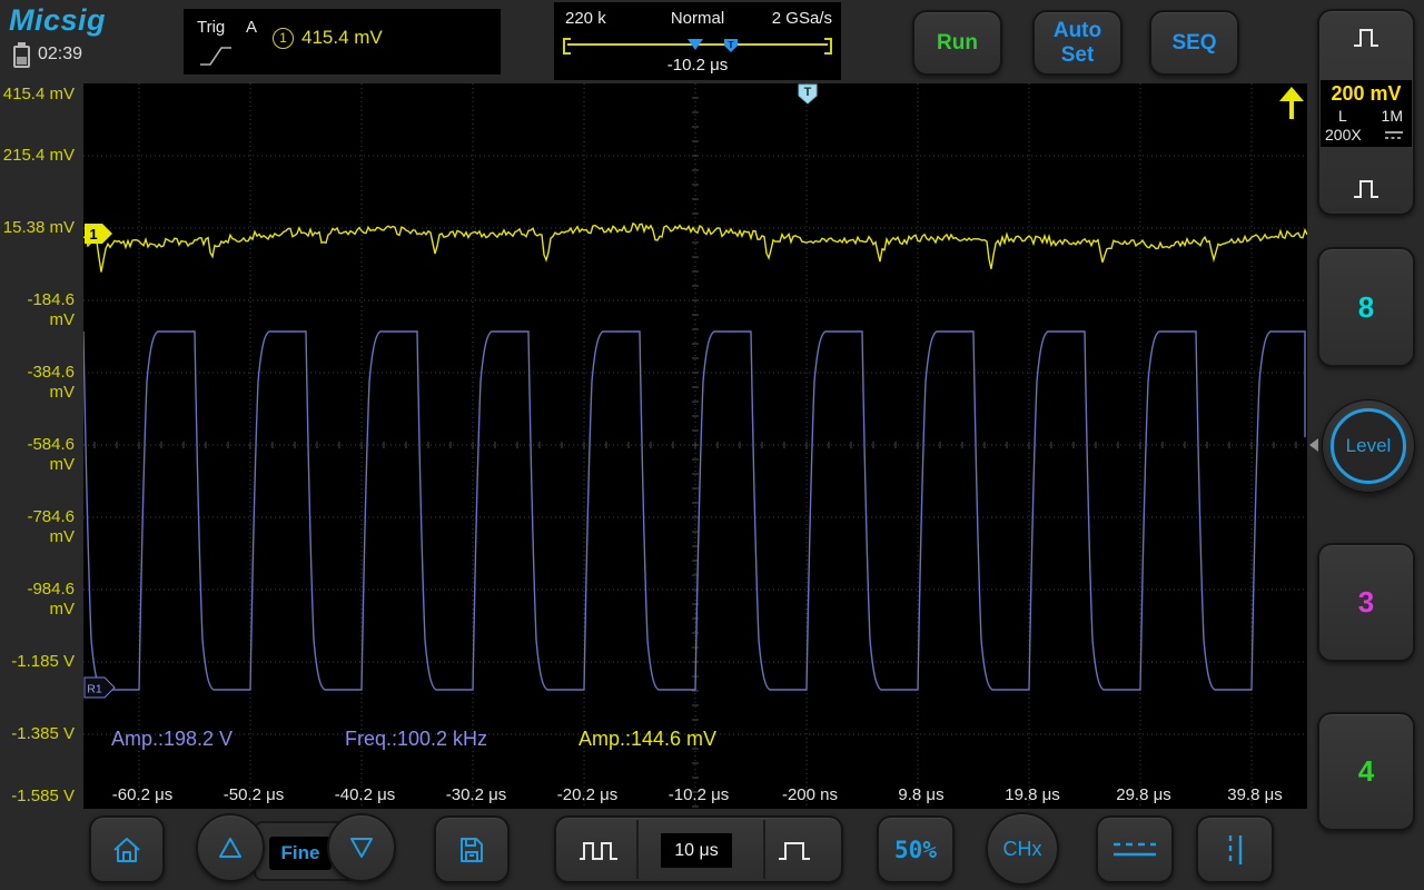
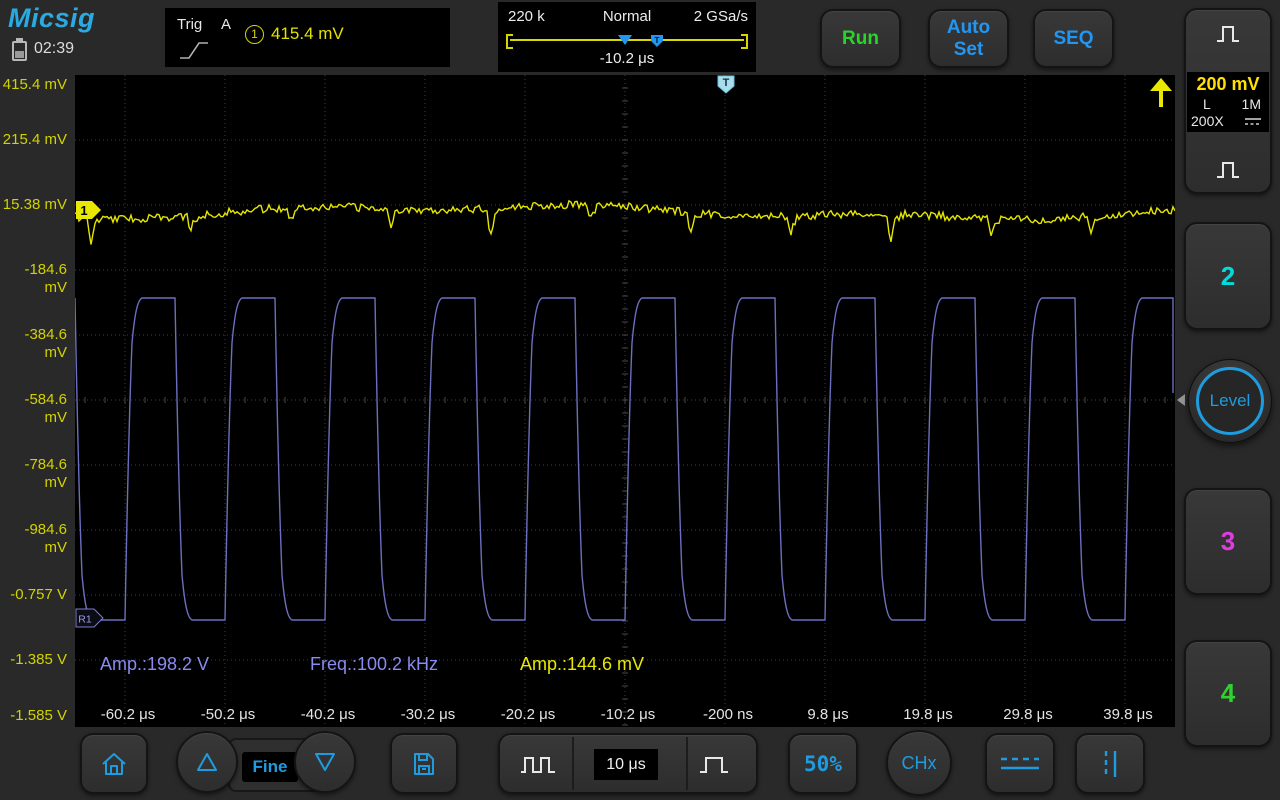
  Micsig
  02:39
  Trig
  A
  1
  415.4 mV
  220 k
  Normal
  2 GSa/s
  T
  -10.2 μs
  Run
  Auto Set
  SEQ
  415.4 mV
  215.4 mV
  15.38 mV
  -184.6 mV
  -384.6 mV
  -584.6 mV
  -784.6 mV
  -984.6 mV
- -1.185 V
+ -0.757 V
  -1.385 V
  -1.585 V
  T
  1
  R1
  Amp.:198.2 V
  Freq.:100.2 kHz
  Amp.:144.6 mV
  -60.2 μs
  -50.2 μs
  -40.2 μs
  -30.2 μs
  -20.2 μs
  -10.2 μs
  -200 ns
  9.8 μs
  19.8 μs
  29.8 μs
  39.8 μs
  200 mV
  L
  1M
  200X
- 8
+ 2
  Level
  3
  4
  Fine
  10 μs
  50%
  CHx
